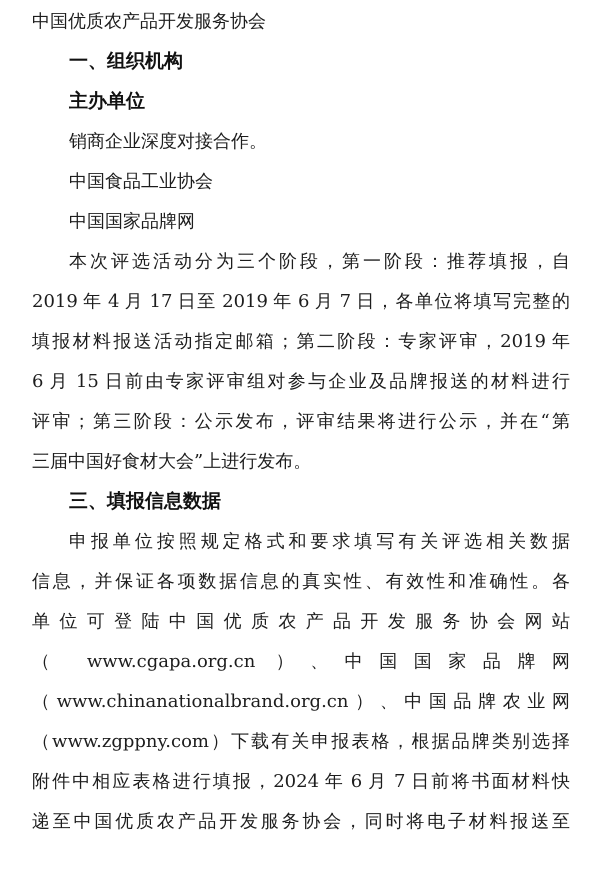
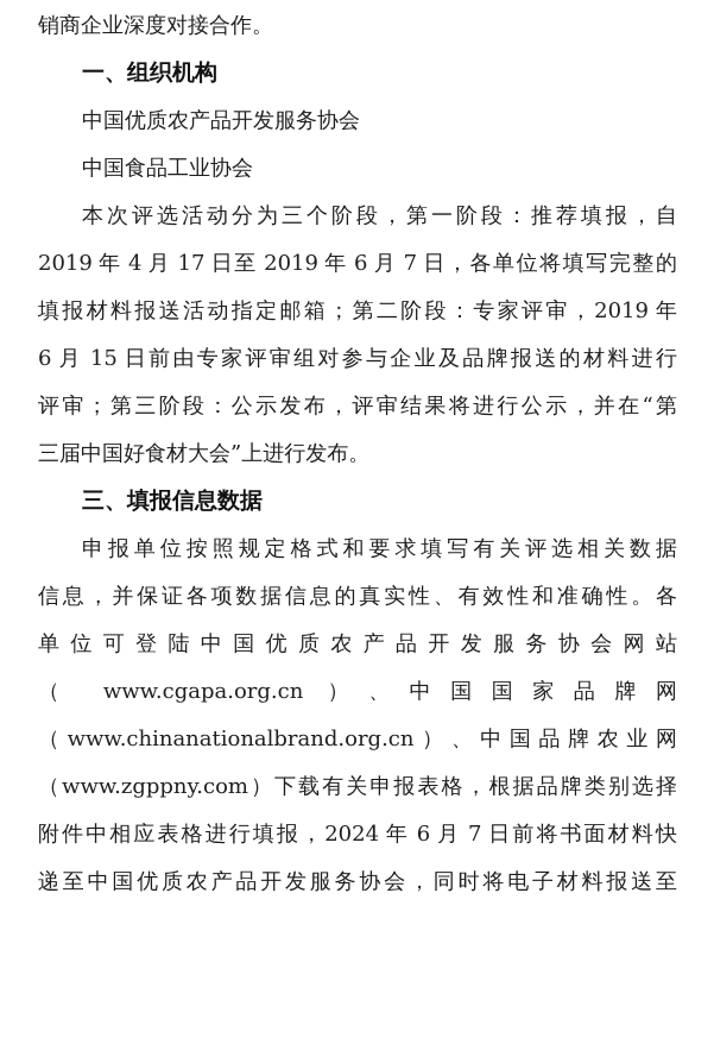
- 中国优质农产品开发服务协会
+ 销商企业深度对接合作。
  一、组织机构
- 主办单位
- 销商企业深度对接合作。
+ 中国优质农产品开发服务协会
  中国食品工业协会
- 中国国家品牌网
  本次评选活动分为三个阶段，第一阶段：推荐填报，自
  2019 年 4 月 17 日至 2019 年 6 月 7 日，各单位将填写完整的
  填报材料报送活动指定邮箱；第二阶段：专家评审，2019 年
  6 月 15 日前由专家评审组对参与企业及品牌报送的材料进行
  评审；第三阶段：公示发布，评审结果将进行公示，并在“第
  三届中国好食材大会”上进行发布。
  三、填报信息数据
  申报单位按照规定格式和要求填写有关评选相关数据
  信息，并保证各项数据信息的真实性、有效性和准确性。各
  单位可登陆中国优质农产品开发服务协会网站
  （ www.cgapa.org.cn ）、中国国家品牌网
  （www.chinanationalbrand.org.cn）、中国品牌农业网
  （www.zgppny.com）下载有关申报表格，根据品牌类别选择
  附件中相应表格进行填报，2024 年 6 月 7 日前将书面材料快
  递至中国优质农产品开发服务协会，同时将电子材料报送至
